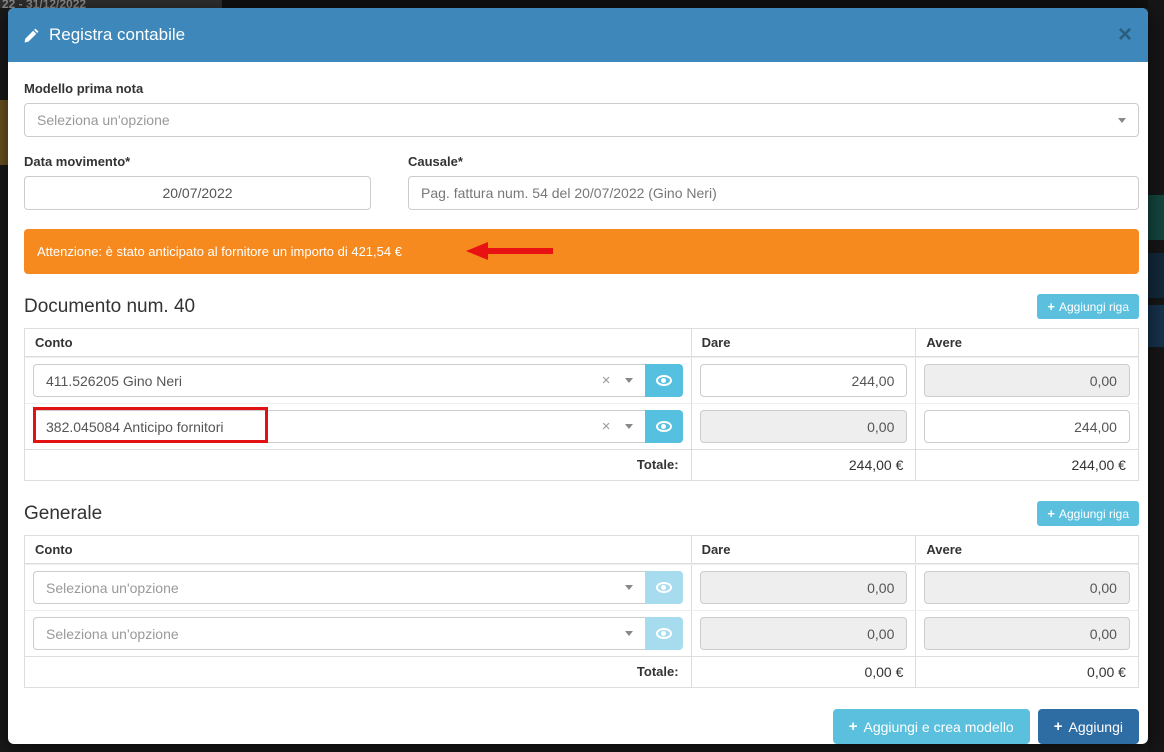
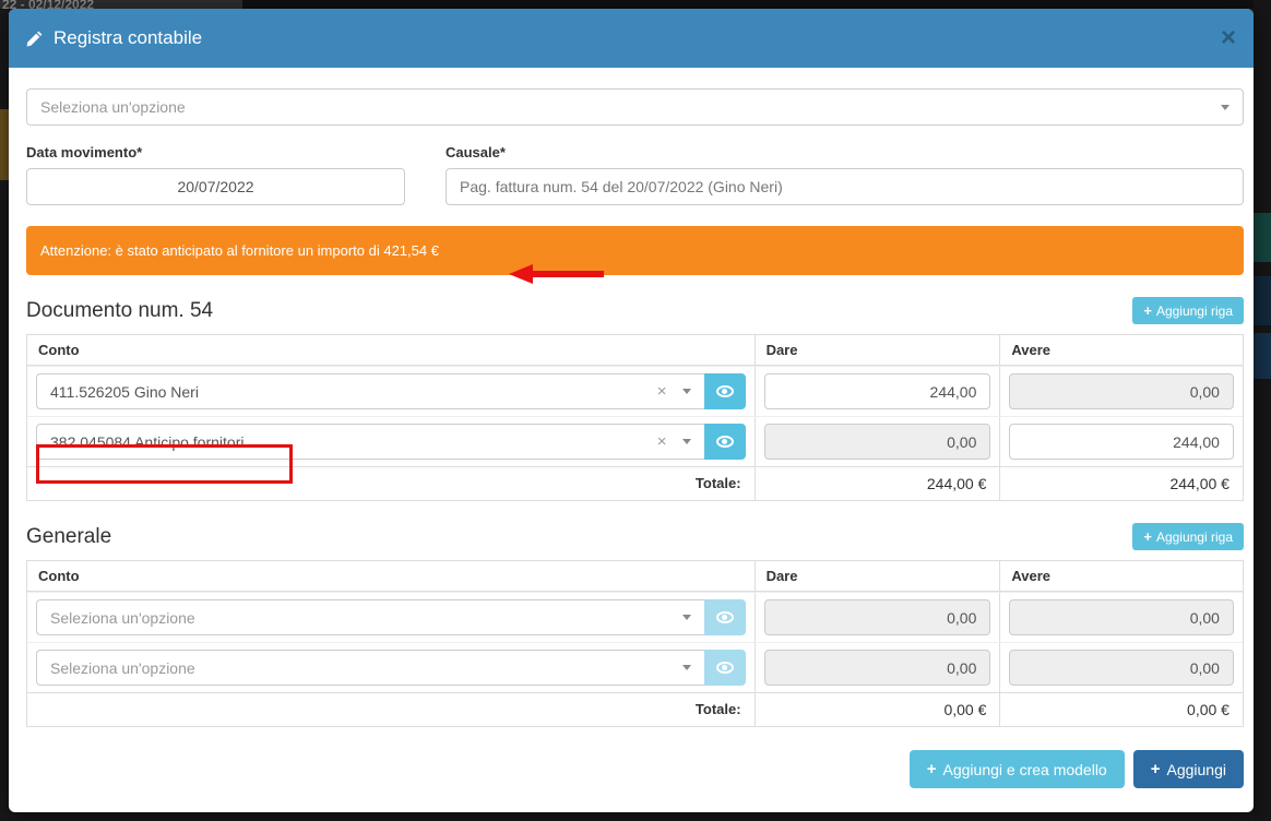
- 22 - 31/12/2022
+ 22 - 02/12/2022
  Registra contabile
  ×
- Modello prima nota
  Seleziona un'opzione
  Data movimento*
  20/07/2022
  Causale*
  Pag. fattura num. 54 del 20/07/2022 (Gino Neri)
  Attenzione: è stato anticipato al fornitore un importo di 421,54 €
- Documento num. 40
+ Documento num. 54
  +
  Aggiungi riga
  Conto
  Dare
  Avere
  411.526205 Gino Neri
  ×
  244,00
  0,00
  382.045084 Anticipo fornitori
  ×
  0,00
  244,00
  Totale:
  244,00 €
  244,00 €
  Generale
  +
  Aggiungi riga
  Conto
  Dare
  Avere
  Seleziona un'opzione
  0,00
  0,00
  Seleziona un'opzione
  0,00
  0,00
  Totale:
  0,00 €
  0,00 €
  +
  Aggiungi e crea modello
  +
  Aggiungi
